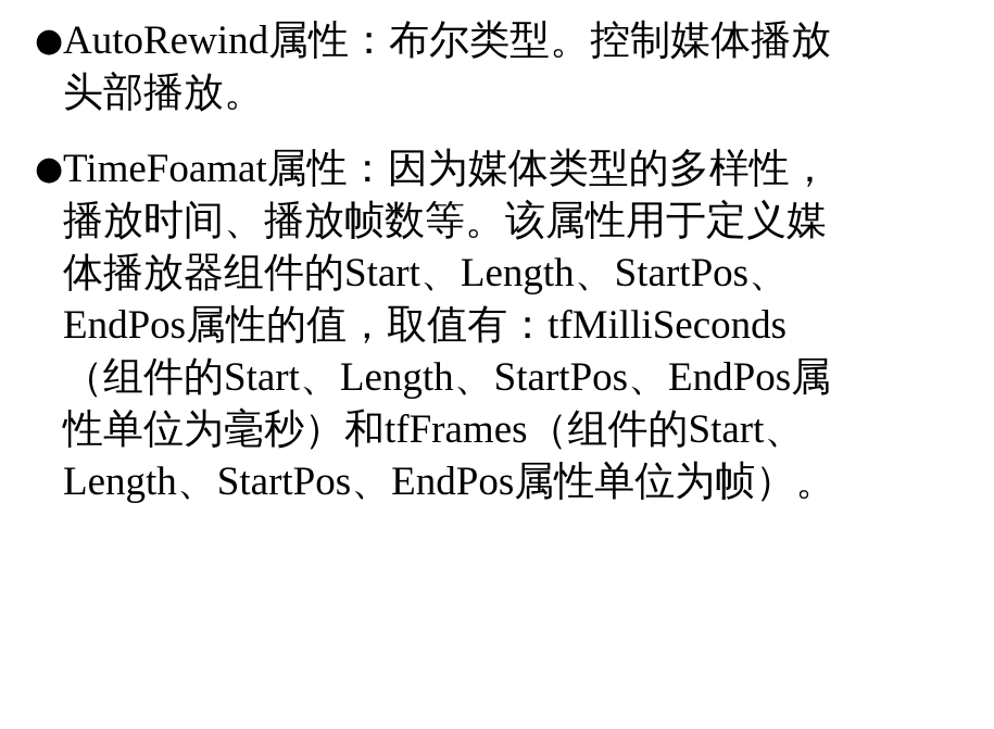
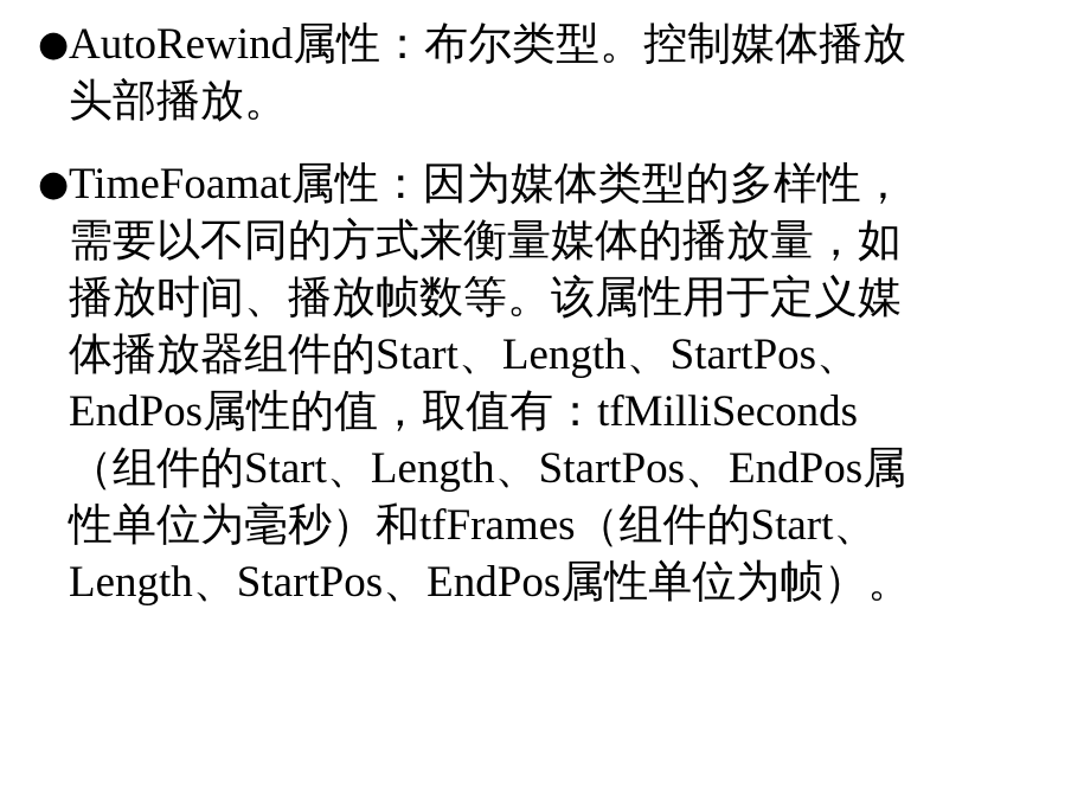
  ●
  AutoRewind属性：布尔类型。控制媒体播放
  头部播放。
  ●
  TimeFoamat属性：因为媒体类型的多样性，
+ 需要以不同的方式来衡量媒体的播放量，如
  播放时间、播放帧数等。该属性用于定义媒
  体播放器组件的Start、Length、StartPos、
  EndPos属性的值，取值有：tfMilliSeconds
  （组件的Start、Length、StartPos、EndPos属
  性单位为毫秒）和tfFrames（组件的Start、
  Length、StartPos、EndPos属性单位为帧）。
